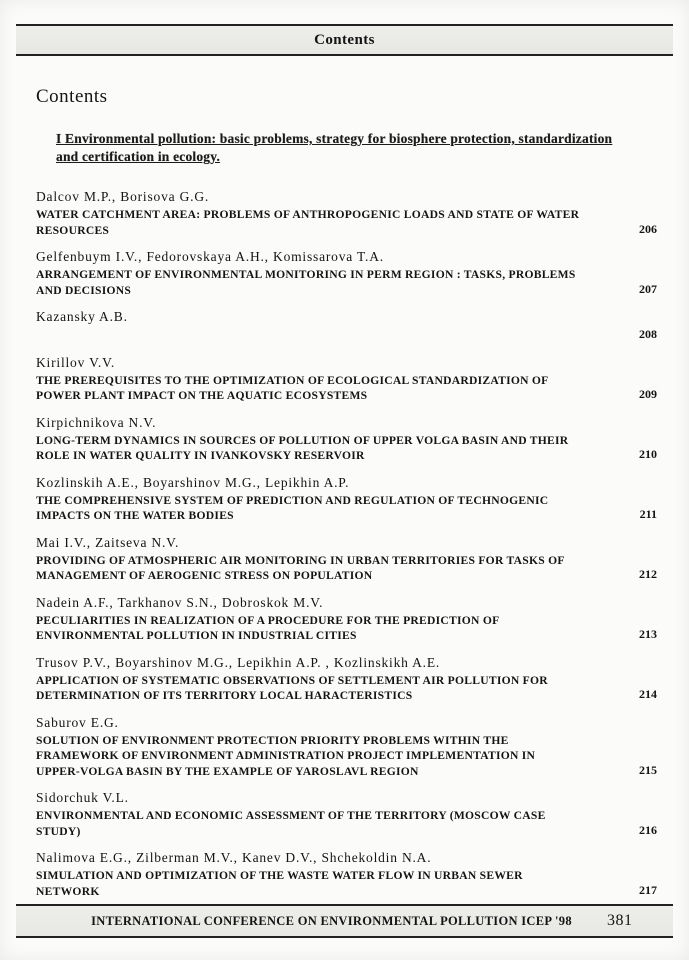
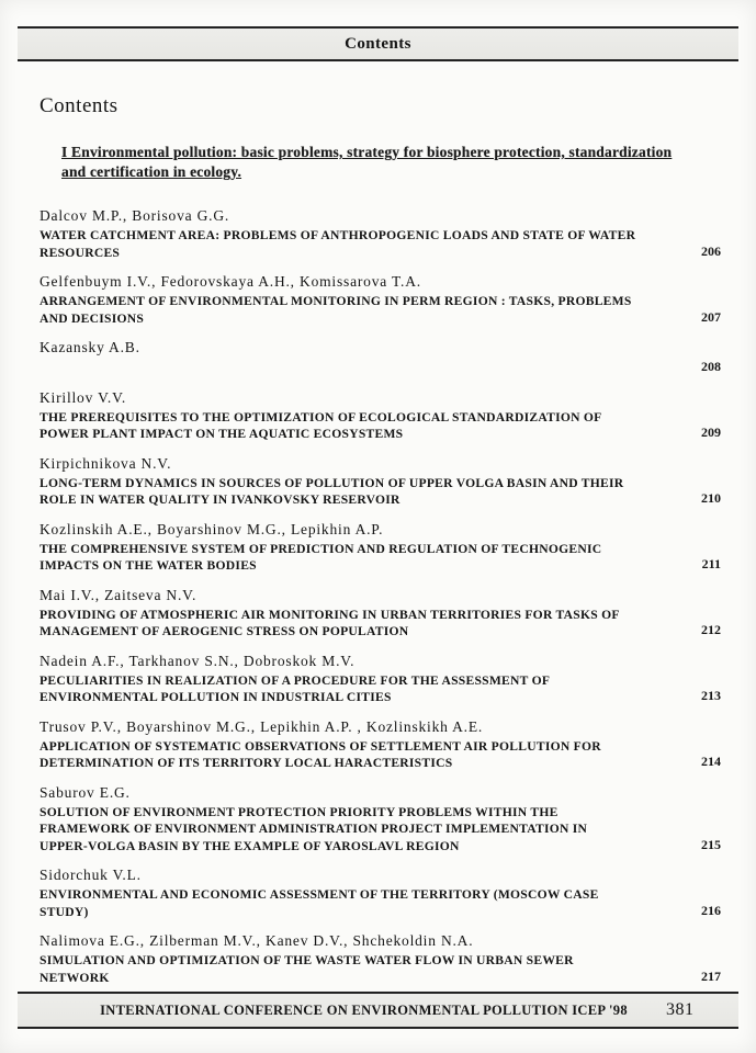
  Contents
  Contents
  I Environmental pollution: basic problems, strategy for biosphere protection, standardization and certification in ecology.
  Dalcov M.P., Borisova G.G.
  WATER CATCHMENT AREA: PROBLEMS OF ANTHROPOGENIC LOADS AND STATE OF WATER RESOURCES
  206
  Gelfenbuym I.V., Fedorovskaya A.H., Komissarova T.A.
  ARRANGEMENT OF ENVIRONMENTAL MONITORING IN PERM REGION : TASKS, PROBLEMS AND DECISIONS
  207
  Kazansky A.B.
  208
  Kirillov V.V.
  THE PREREQUISITES TO THE OPTIMIZATION OF ECOLOGICAL STANDARDIZATION OF POWER PLANT IMPACT ON THE AQUATIC ECOSYSTEMS
  209
  Kirpichnikova N.V.
  LONG-TERM DYNAMICS IN SOURCES OF POLLUTION OF UPPER VOLGA BASIN AND THEIR ROLE IN WATER QUALITY IN IVANKOVSKY RESERVOIR
  210
  Kozlinskih A.E., Boyarshinov M.G., Lepikhin A.P.
  THE COMPREHENSIVE SYSTEM OF PREDICTION AND REGULATION OF TECHNOGENIC IMPACTS ON THE WATER BODIES
  211
  Mai I.V., Zaitseva N.V.
  PROVIDING OF ATMOSPHERIC AIR MONITORING IN URBAN TERRITORIES FOR TASKS OF MANAGEMENT OF AEROGENIC STRESS ON POPULATION
  212
  Nadein A.F., Tarkhanov S.N., Dobroskok M.V.
- PECULIARITIES IN REALIZATION OF A PROCEDURE FOR THE PREDICTION OF ENVIRONMENTAL POLLUTION IN INDUSTRIAL CITIES
+ PECULIARITIES IN REALIZATION OF A PROCEDURE FOR THE ASSESSMENT OF ENVIRONMENTAL POLLUTION IN INDUSTRIAL CITIES
  213
  Trusov P.V., Boyarshinov M.G., Lepikhin A.P. , Kozlinskikh A.E.
  APPLICATION OF SYSTEMATIC OBSERVATIONS OF SETTLEMENT AIR POLLUTION FOR DETERMINATION OF ITS TERRITORY LOCAL HARACTERISTICS
  214
  Saburov E.G.
  SOLUTION OF ENVIRONMENT PROTECTION PRIORITY PROBLEMS WITHIN THE FRAMEWORK OF ENVIRONMENT ADMINISTRATION PROJECT IMPLEMENTATION IN UPPER-VOLGA BASIN BY THE EXAMPLE OF YAROSLAVL REGION
  215
  Sidorchuk V.L.
  ENVIRONMENTAL AND ECONOMIC ASSESSMENT OF THE TERRITORY (MOSCOW CASE STUDY)
  216
  Nalimova E.G., Zilberman M.V., Kanev D.V., Shchekoldin N.A.
  SIMULATION AND OPTIMIZATION OF THE WASTE WATER FLOW IN URBAN SEWER NETWORK
  217
  INTERNATIONAL CONFERENCE ON ENVIRONMENTAL POLLUTION ICEP '98
  381
